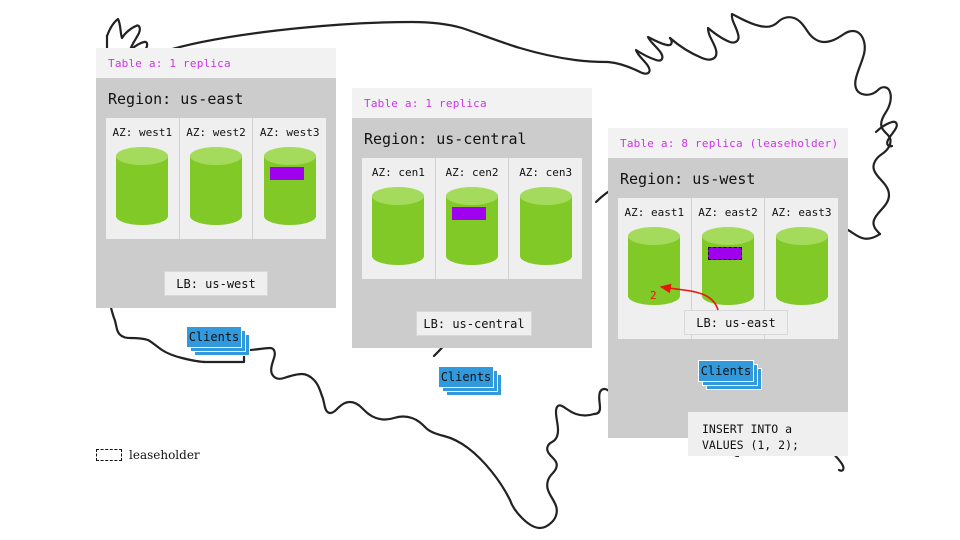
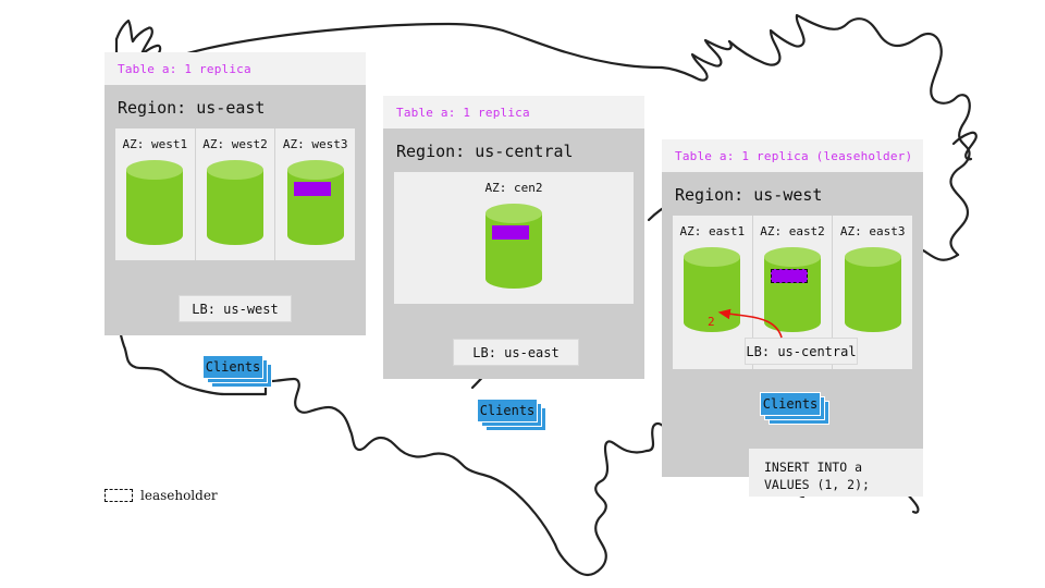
  Table a: 1 replica
  Region: us-east
  AZ: west1
  AZ: west2
  AZ: west3
  LB: us-west
  Clients
  Table a: 1 replica
  Region: us-central
- AZ: cen1
  AZ: cen2
- AZ: cen3
- LB: us-central
+ LB: us-east
  Clients
- Table a: 8 replica (leaseholder)
+ Table a: 1 replica (leaseholder)
  Region: us-west
  AZ: east1
  AZ: east2
  AZ: east3
- LB: us-east
+ LB: us-central
  Clients
  INSERT INTO a
  VALUES (1, 2);
  2
  leaseholder
